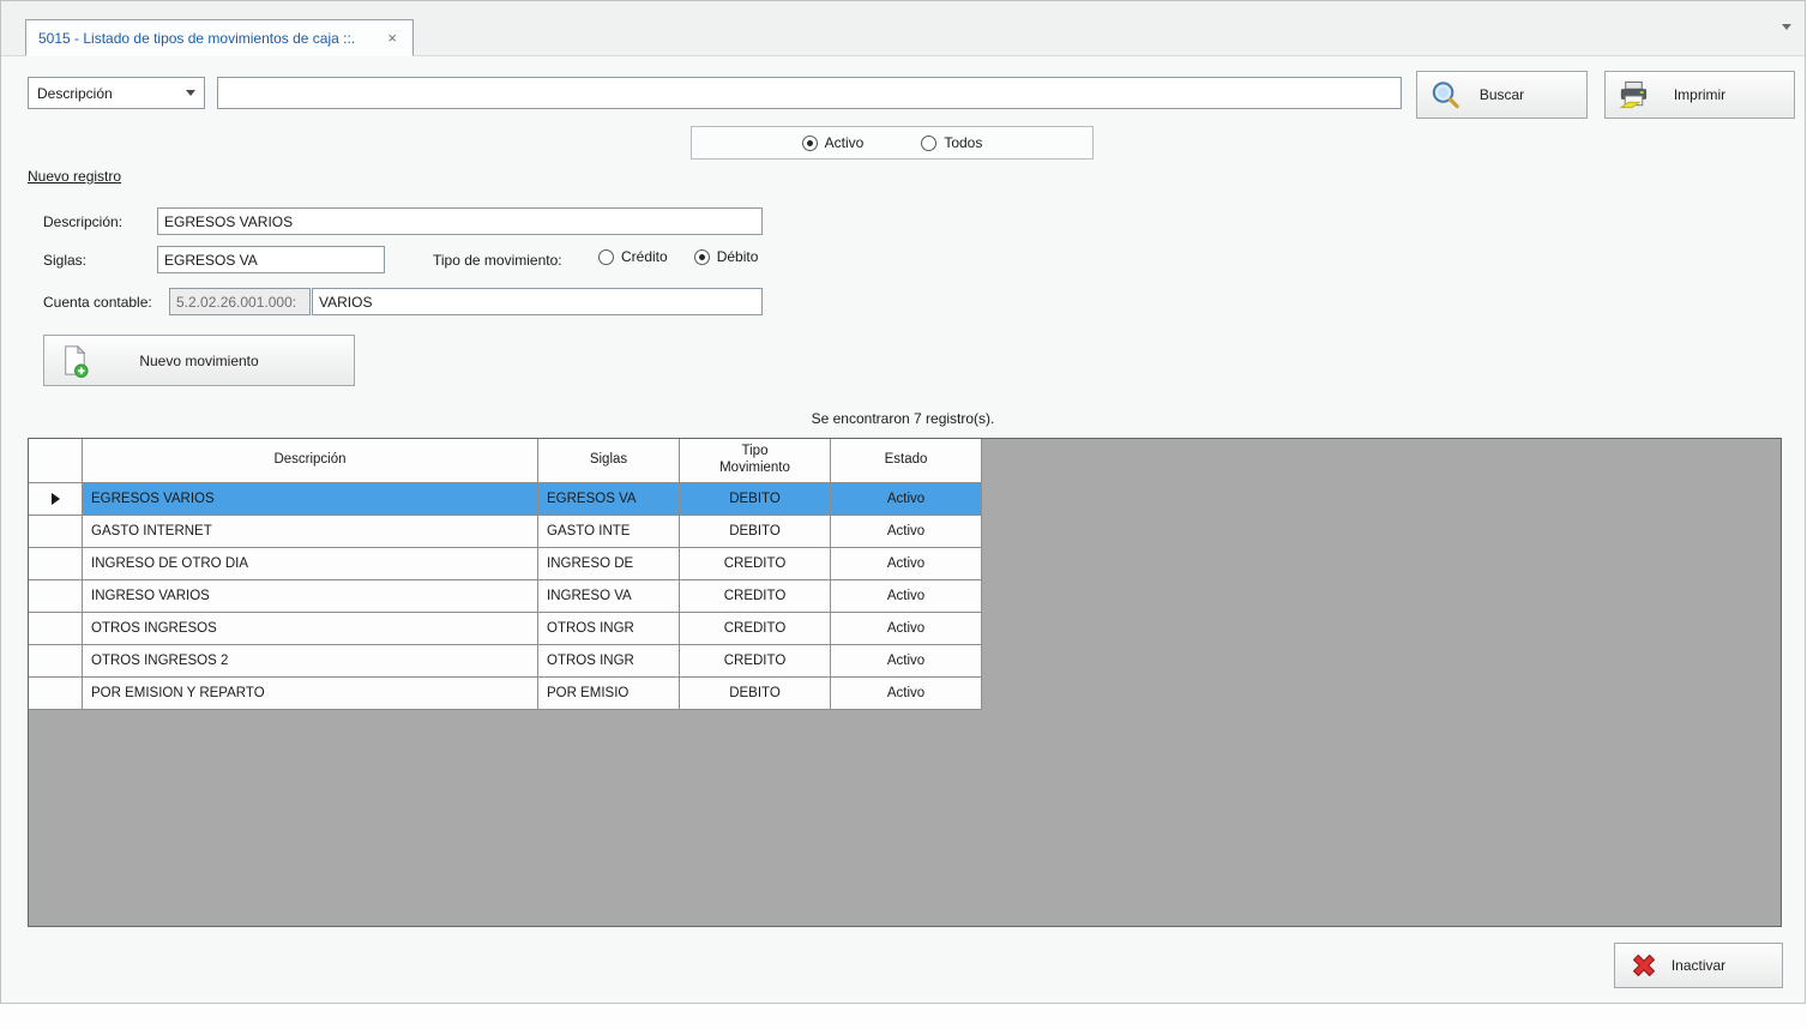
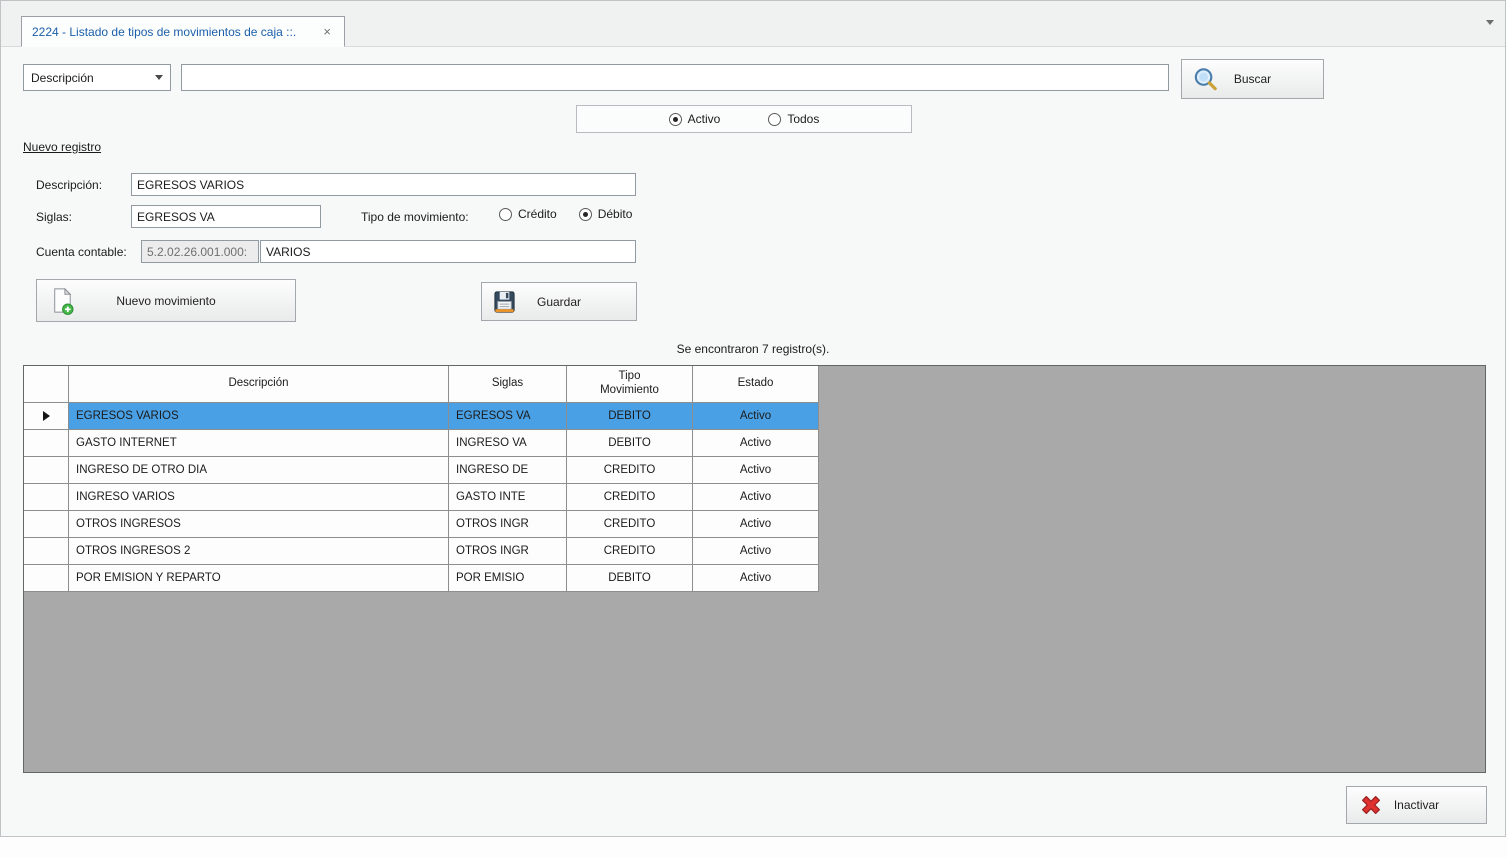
- 5015 - Listado de tipos de movimientos de caja ::.
+ 2224 - Listado de tipos de movimientos de caja ::.
  ×
  Descripción
  Buscar
- Imprimir
  Activo
  Todos
  Nuevo registro
  Descripción:
  EGRESOS VARIOS
  Siglas:
  EGRESOS VA
  Tipo de movimiento:
  Crédito
  Débito
  Cuenta contable:
  5.2.02.26.001.000:
  VARIOS
  Nuevo movimiento
+ Guardar
  Se encontraron 7 registro(s).
  Descripción
  Siglas
  Tipo
  Movimiento
  Estado
  EGRESOS VARIOS
  EGRESOS VA
  DEBITO
  Activo
  GASTO INTERNET
- GASTO INTE
+ INGRESO VA
  DEBITO
  Activo
  INGRESO DE OTRO DIA
  INGRESO DE
  CREDITO
  Activo
  INGRESO VARIOS
- INGRESO VA
+ GASTO INTE
  CREDITO
  Activo
  OTROS INGRESOS
  OTROS INGR
  CREDITO
  Activo
  OTROS INGRESOS 2
  OTROS INGR
  CREDITO
  Activo
  POR EMISION Y REPARTO
  POR EMISIO
  DEBITO
  Activo
  Inactivar
